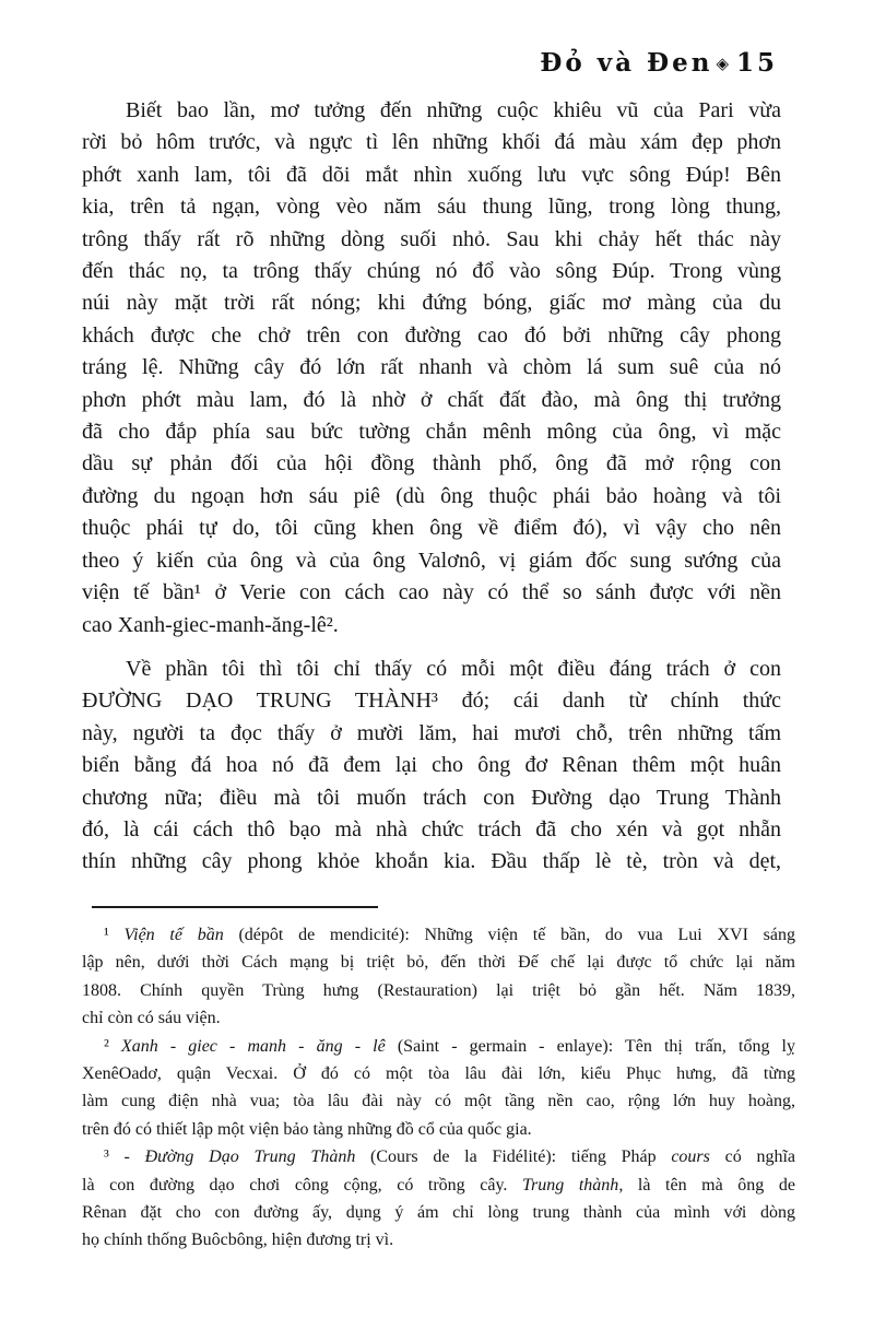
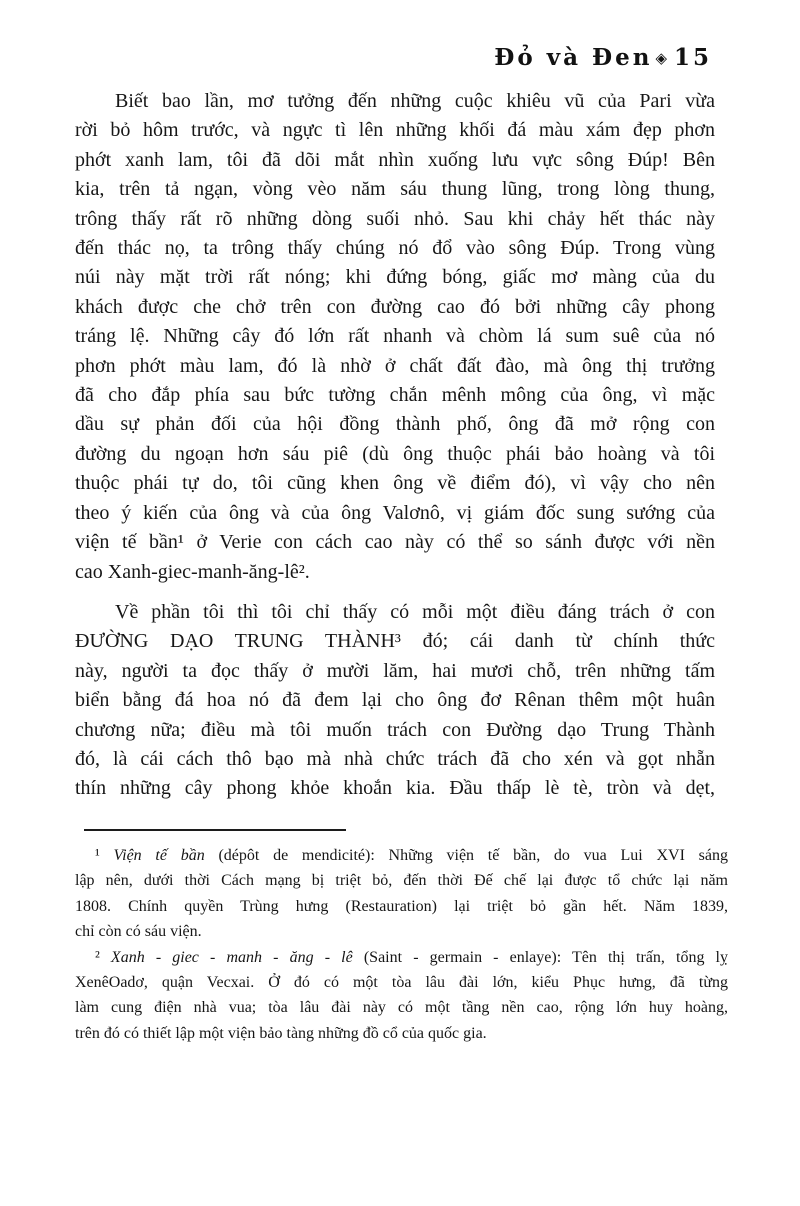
  Đỏ và Đen ◈ 15
  Biết bao lần, mơ tưởng đến những cuộc khiêu vũ của Pari vừa
  rời bỏ hôm trước, và ngực tì lên những khối đá màu xám đẹp phơn
  phớt xanh lam, tôi đã dõi mắt nhìn xuống lưu vực sông Đúp! Bên
  kia, trên tả ngạn, vòng vèo năm sáu thung lũng, trong lòng thung,
  trông thấy rất rõ những dòng suối nhỏ. Sau khi chảy hết thác này
  đến thác nọ, ta trông thấy chúng nó đổ vào sông Đúp. Trong vùng
  núi này mặt trời rất nóng; khi đứng bóng, giấc mơ màng của du
  khách được che chở trên con đường cao đó bởi những cây phong
  tráng lệ. Những cây đó lớn rất nhanh và chòm lá sum suê của nó
  phơn phớt màu lam, đó là nhờ ở chất đất đào, mà ông thị trưởng
  đã cho đắp phía sau bức tường chắn mênh mông của ông, vì mặc
  dầu sự phản đối của hội đồng thành phố, ông đã mở rộng con
  đường du ngoạn hơn sáu piê (dù ông thuộc phái bảo hoàng và tôi
  thuộc phái tự do, tôi cũng khen ông về điểm đó), vì vậy cho nên
  theo ý kiến của ông và của ông Valơnô, vị giám đốc sung sướng của
  viện tế bần¹ ở Verie con cách cao này có thể so sánh được với nền
  cao Xanh-giec-manh-ăng-lê².
  Về phần tôi thì tôi chỉ thấy có mỗi một điều đáng trách ở con
  ĐƯỜNG DẠO TRUNG THÀNH³ đó; cái danh từ chính thức
  này, người ta đọc thấy ở mười lăm, hai mươi chỗ, trên những tấm
  biển bằng đá hoa nó đã đem lại cho ông đơ Rênan thêm một huân
  chương nữa; điều mà tôi muốn trách con Đường dạo Trung Thành
  đó, là cái cách thô bạo mà nhà chức trách đã cho xén và gọt nhẵn
  thín những cây phong khỏe khoắn kia. Đầu thấp lè tè, tròn và dẹt,
  ¹ Viện tế bần (dépôt de mendicité): Những viện tế bần, do vua Lui XVI sáng
  lập nên, dưới thời Cách mạng bị triệt bỏ, đến thời Đế chế lại được tổ chức lại năm
  1808. Chính quyền Trùng hưng (Restauration) lại triệt bỏ gần hết. Năm 1839,
  chỉ còn có sáu viện.
  ² Xanh - giec - manh - ăng - lê (Saint - germain - enlaye): Tên thị trấn, tổng lỵ
  XenêOadơ, quận Vecxai. Ở đó có một tòa lâu đài lớn, kiểu Phục hưng, đã từng
  làm cung điện nhà vua; tòa lâu đài này có một tầng nền cao, rộng lớn huy hoàng,
  trên đó có thiết lập một viện bảo tàng những đồ cổ của quốc gia.
- ³ - Đường Dạo Trung Thành (Cours de la Fidélité): tiếng Pháp cours có nghĩa
- là con đường dạo chơi công cộng, có trồng cây. Trung thành, là tên mà ông de
- Rênan đặt cho con đường ấy, dụng ý ám chỉ lòng trung thành của mình với dòng
- họ chính thống Buôcbông, hiện đương trị vì.
